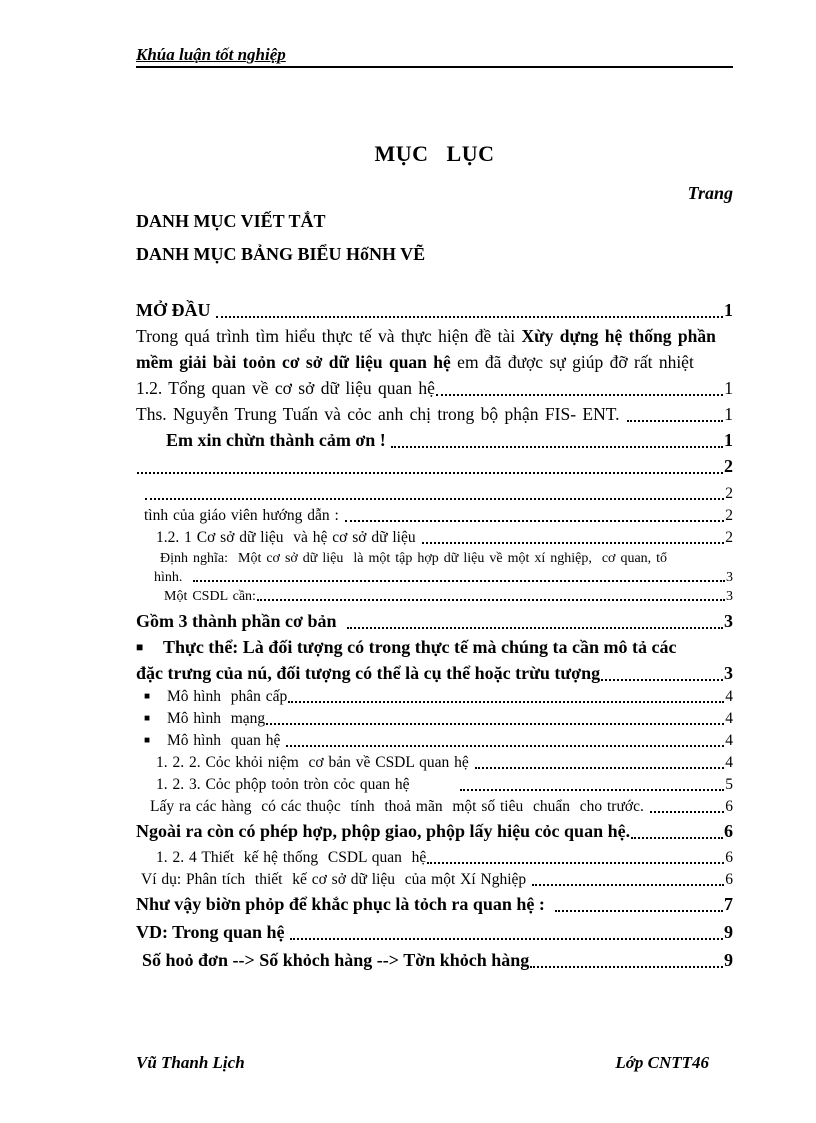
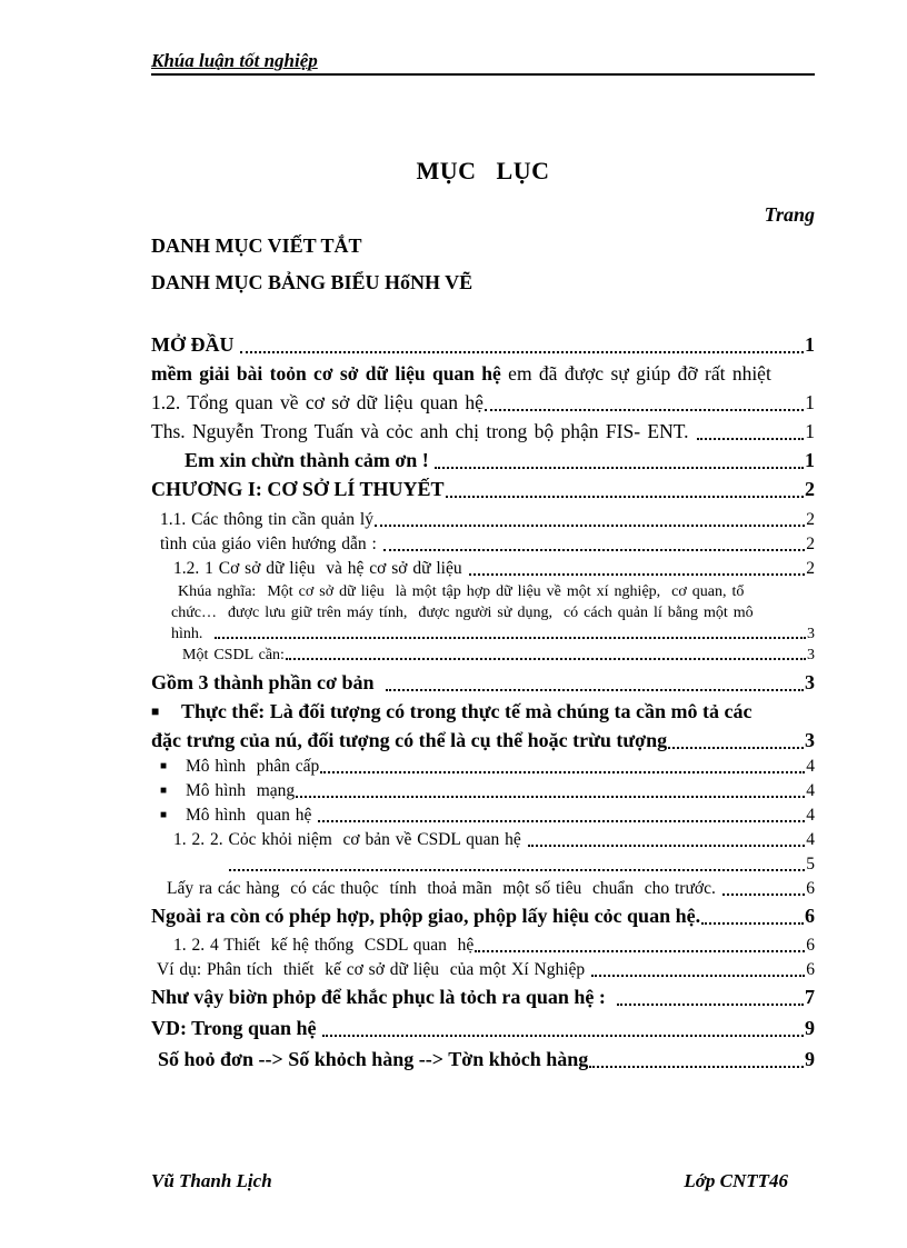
  Khúa luận tốt nghiệp
  MỤC LỤC
  Trang
  DANH MỤC VIẾT TẮT
  DANH MỤC BẢNG BIỂU HốNH VẼ
  MỞ ĐẦU
  1
- Trong quá trình tìm hiểu thực tế và thực hiện đề tài Xừy dựng hệ thống phần
  mềm giải bài toỏn cơ sở dữ liệu quan hệ em đã được sự giúp đỡ rất nhiệt
  1.2. Tổng quan về cơ sở dữ liệu quan hệ
  1
- Ths. Nguyễn Trung Tuấn và cỏc anh chị trong bộ phận FIS- ENT.
+ Ths. Nguyễn Trong Tuấn và cỏc anh chị trong bộ phận FIS- ENT.
  1
  Em xin chừn thành cảm ơn !
  1
+ CHƯƠNG I: CƠ SỞ LÍ THUYẾT
  2
+ 1.1. Các thông tin cần quản lý
  2
  tình của giáo viên hướng dẫn :
  2
  1.2. 1 Cơ sở dữ liệu và hệ cơ sở dữ liệu
  2
- Định nghĩa: Một cơ sở dữ liệu là một tập hợp dữ liệu về một xí nghiệp, cơ quan, tổ
+ Khúa nghĩa: Một cơ sở dữ liệu là một tập hợp dữ liệu về một xí nghiệp, cơ quan, tổ
+ chức… được lưu giữ trên máy tính, được người sử dụng, có cách quản lí bằng một mô
  hình.
  3
  Một CSDL cần:
  3
  Gồm 3 thành phần cơ bản
  3
  ■
  Thực thể: Là đối tượng có trong thực tế mà chúng ta cần mô tả các
  đặc trưng của nú, đối tượng có thể là cụ thể hoặc trừu tượng
  3
  ■
  Mô hình phân cấp
  4
  ■
  Mô hình mạng
  4
  ■
  Mô hình quan hệ
  4
  1. 2. 2. Cỏc khỏi niệm cơ bản về CSDL quan hệ
  4
- 1. 2. 3. Cỏc phộp toỏn tròn cỏc quan hệ
  5
  Lấy ra các hàng có các thuộc tính thoả mãn một số tiêu chuẩn cho trước.
  6
  Ngoài ra còn có phép hợp, phộp giao, phộp lấy hiệu cỏc quan hệ.
  6
  1. 2. 4 Thiết kế hệ thống CSDL quan hệ
  6
  Ví dụ: Phân tích thiết kế cơ sở dữ liệu của một Xí Nghiệp
  6
  Như vậy biờn phỏp để khắc phục là tỏch ra quan hệ :
  7
  VD: Trong quan hệ
  9
  Số hoỏ đơn --> Số khỏch hàng --> Tờn khỏch hàng
  9
  Vũ Thanh Lịch
  Lớp CNTT46
